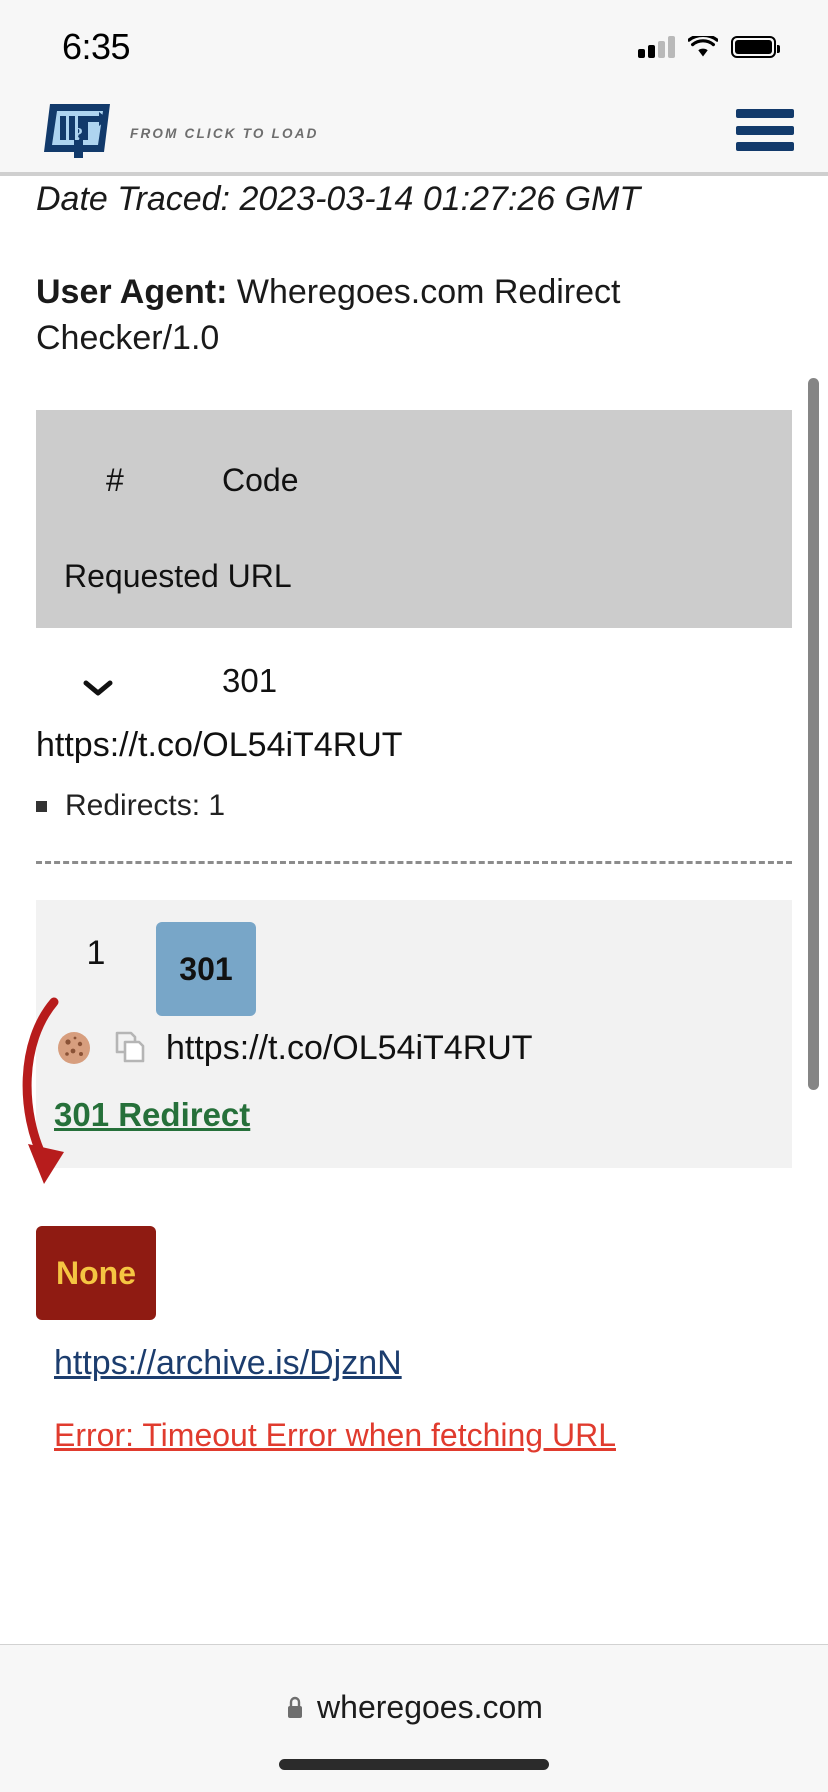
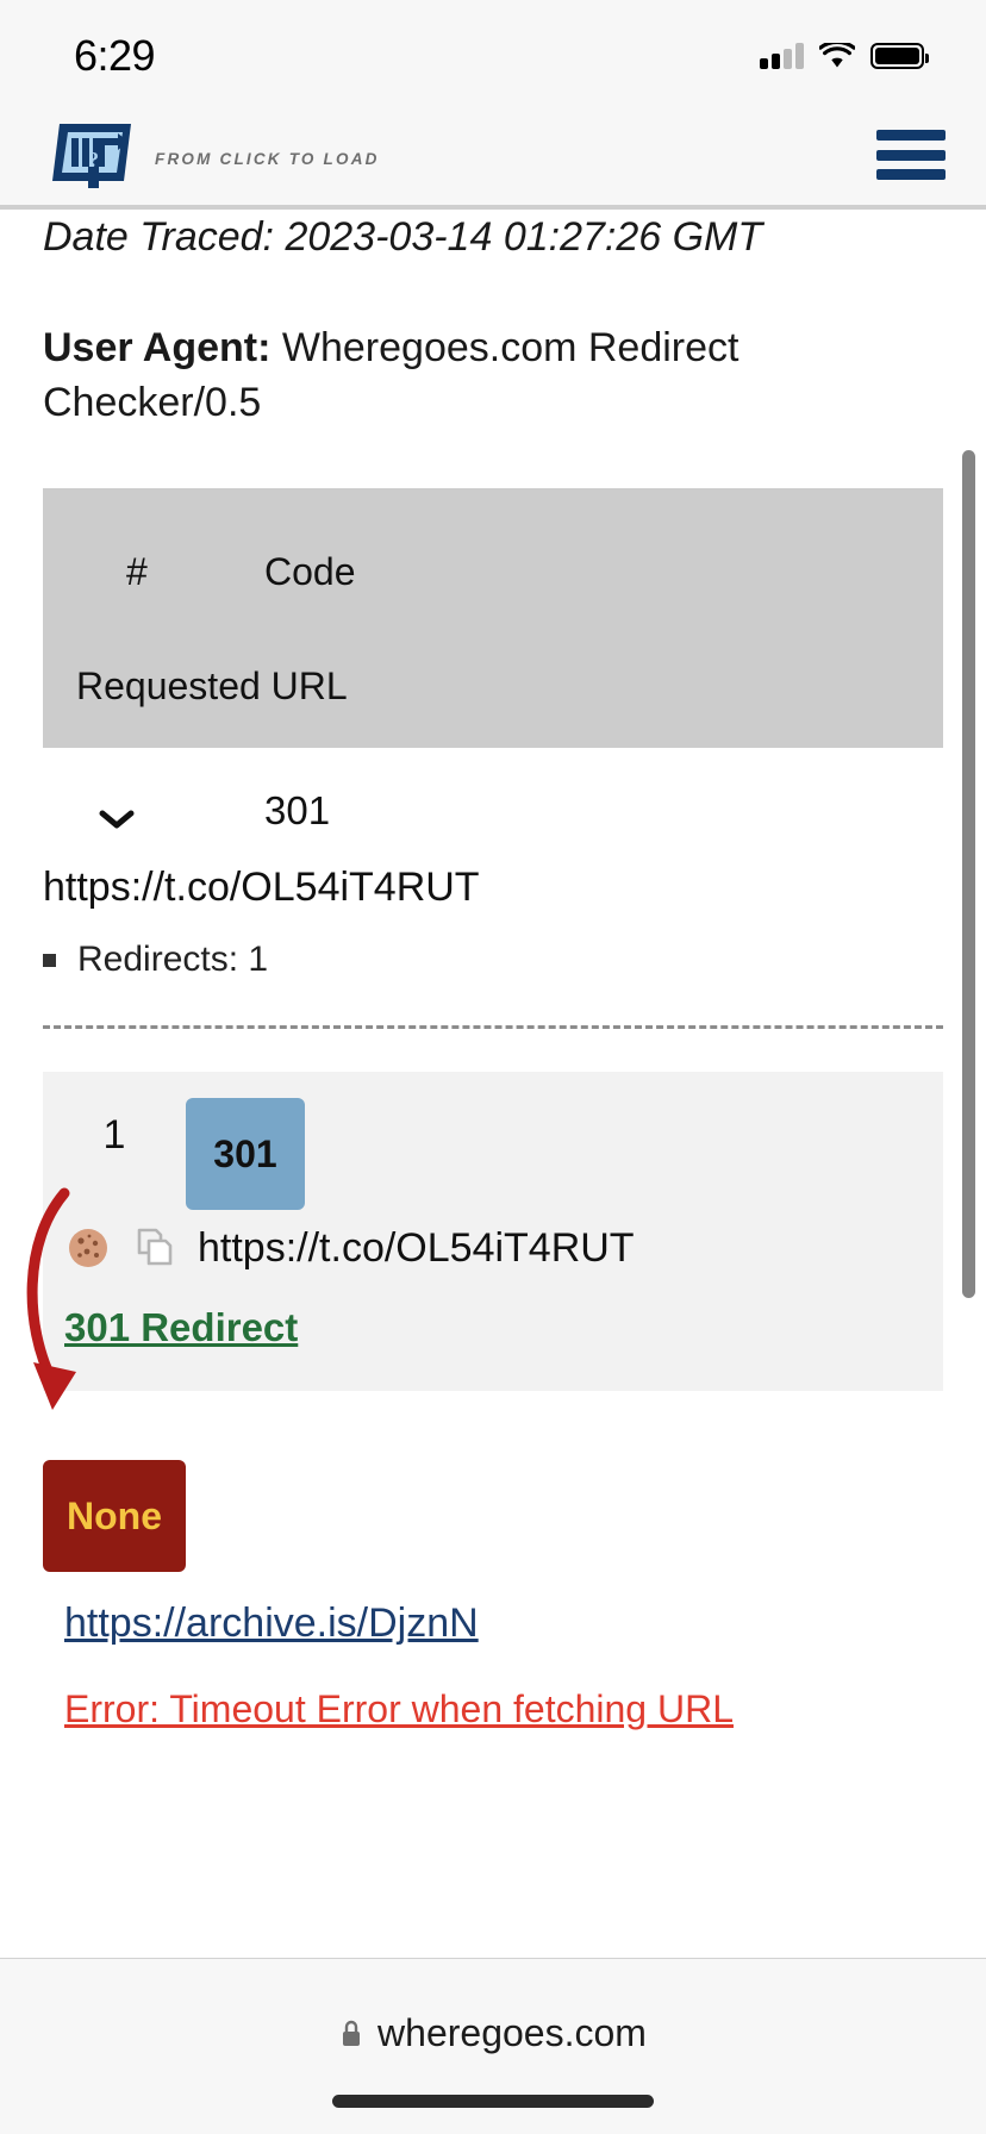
- 6:35
+ 6:29
  ?
  FROM CLICK TO LOAD
  Date Traced: 2023-03-14 01:27:26 GMT
- User Agent: Wheregoes.com Redirect Checker/1.0
+ User Agent: Wheregoes.com Redirect Checker/0.5
  #
  Code
  Requested URL
  301
  https://t.co/OL54iT4RUT
  Redirects: 1
  1
  301
  https://t.co/OL54iT4RUT
  301 Redirect
  None
  https://archive.is/DjznN
  Error: Timeout Error when fetching URL
  wheregoes.com
